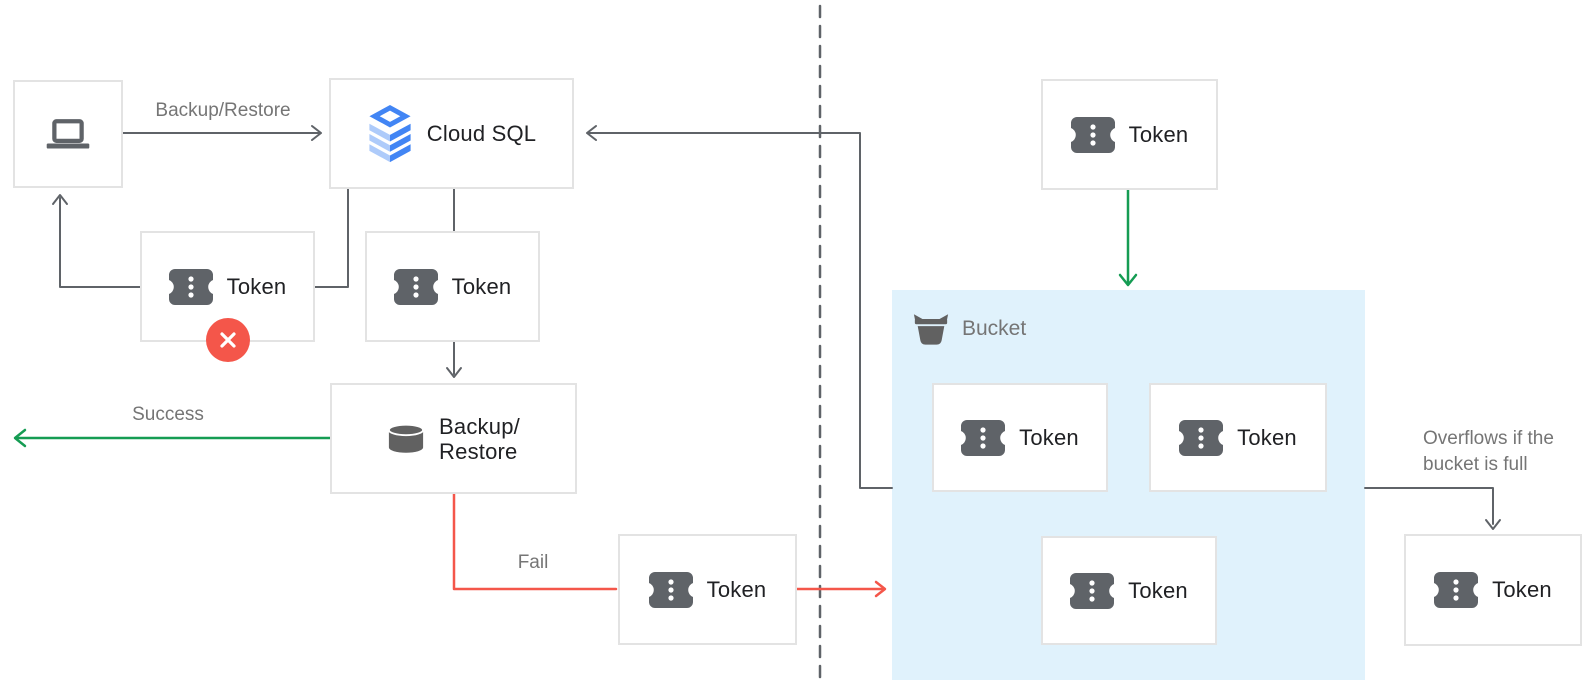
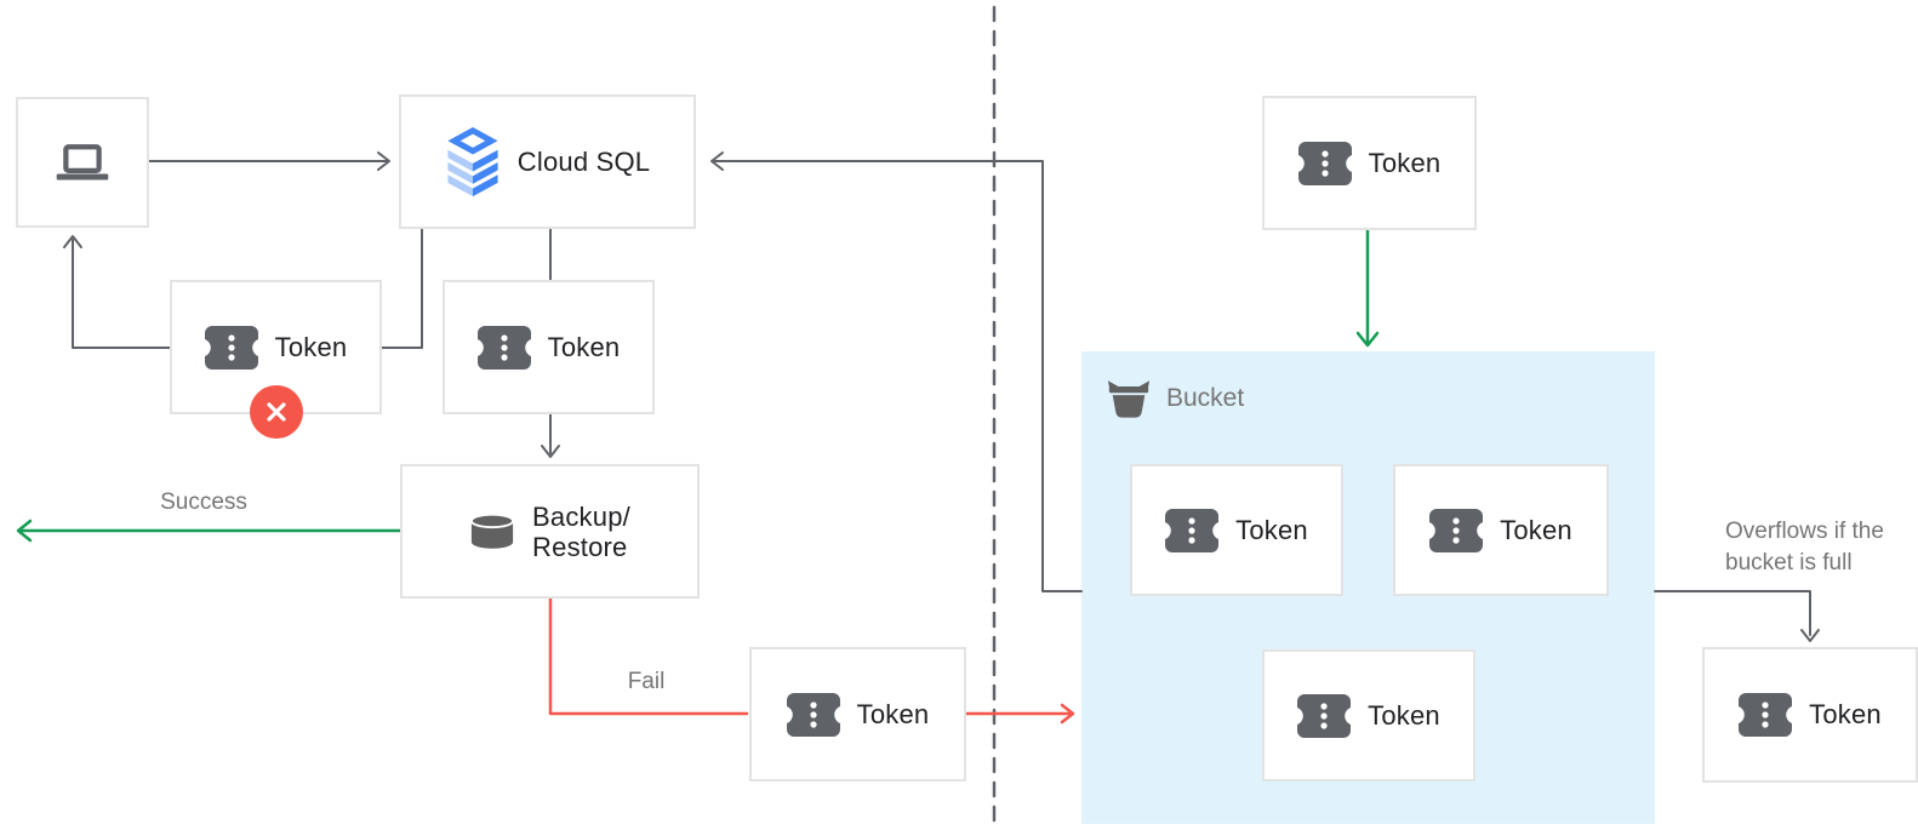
  Bucket
  Cloud SQL
  Token
  Token
  Backup/
  Restore
  Token
  Token
  Token
  Token
  Token
  Token
- Backup/Restore
  Success
  Fail
  Overflows if the bucket is full
